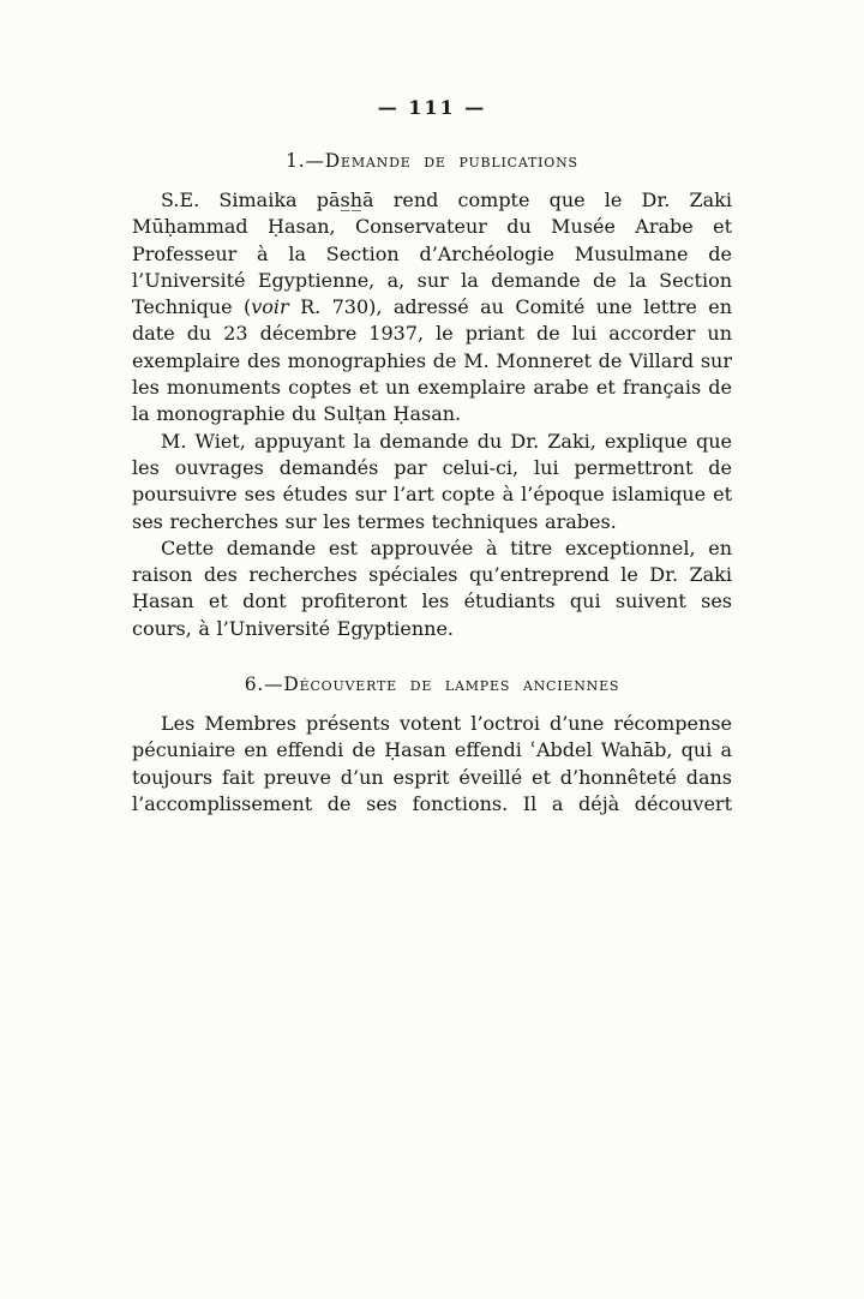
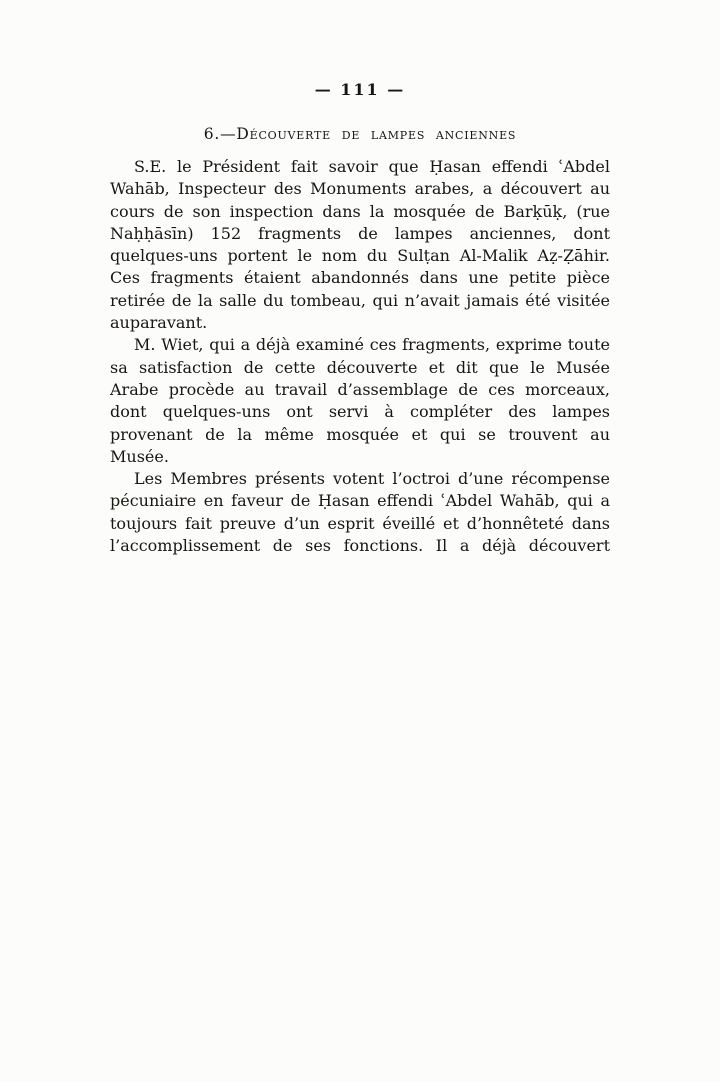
  — 111 —
- 1.—Demande de publications
- S.E. Simaika pās̲h̲ā rend compte que le Dr. Zaki Mūḥammad Ḥasan, Conservateur du Musée Arabe et Professeur à la Section d’Archéologie Musulmane de l’Université Egyptienne, a, sur la demande de la Section Technique (voir R. 730), adressé au Comité une lettre en date du 23 décembre 1937, le priant de lui accorder un exemplaire des monographies de M. Monneret de Villard sur les monuments coptes et un exemplaire arabe et français de la monographie du Sulṭan Ḥasan.
- M. Wiet, appuyant la demande du Dr. Zaki, explique que les ouvrages demandés par celui-ci, lui permettront de poursuivre ses études sur l’art copte à l’époque islamique et ses recherches sur les termes techniques arabes.
- Cette demande est approuvée à titre exceptionnel, en raison des recherches spéciales qu’entreprend le Dr. Zaki Ḥasan et dont profiteront les étudiants qui suivent ses cours, à l’Université Egyptienne.
  6.—Découverte de lampes anciennes
+ S.E. le Président fait savoir que Ḥasan effendi ʿAbdel Wahāb, Inspecteur des Monuments arabes, a découvert au cours de son inspection dans la mosquée de Barḳūḳ, (rue Naḥḥāsīn) 152 fragments de lampes anciennes, dont quelques-uns portent le nom du Sulṭan Al-Malik Aẓ-Ẓāhir. Ces fragments étaient abandonnés dans une petite pièce retirée de la salle du tombeau, qui n’avait jamais été visitée auparavant.
+ M. Wiet, qui a déjà examiné ces fragments, exprime toute sa satisfaction de cette découverte et dit que le Musée Arabe procède au travail d’assemblage de ces morceaux, dont quelques-uns ont servi à compléter des lampes provenant de la même mosquée et qui se trouvent au Musée.
- Les Membres présents votent l’octroi d’une récompense pécuniaire en effendi de Ḥasan effendi ʿAbdel Wahāb, qui a toujours fait preuve d’un esprit éveillé et d’honnêteté dans l’accomplissement de ses fonctions. Il a déjà découvert
+ Les Membres présents votent l’octroi d’une récompense pécuniaire en faveur de Ḥasan effendi ʿAbdel Wahāb, qui a toujours fait preuve d’un esprit éveillé et d’honnêteté dans l’accomplissement de ses fonctions. Il a déjà découvert
